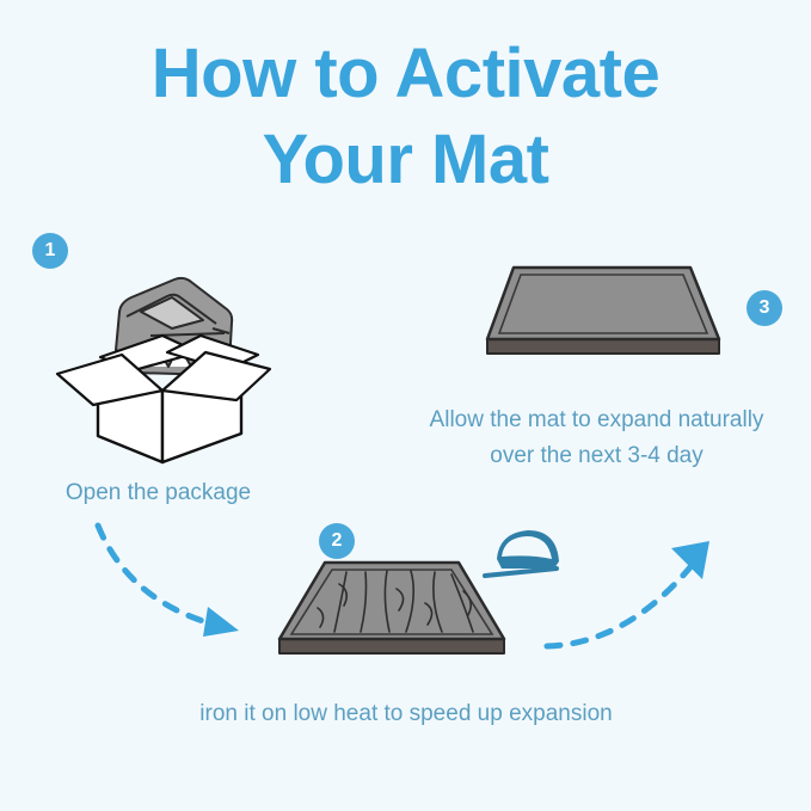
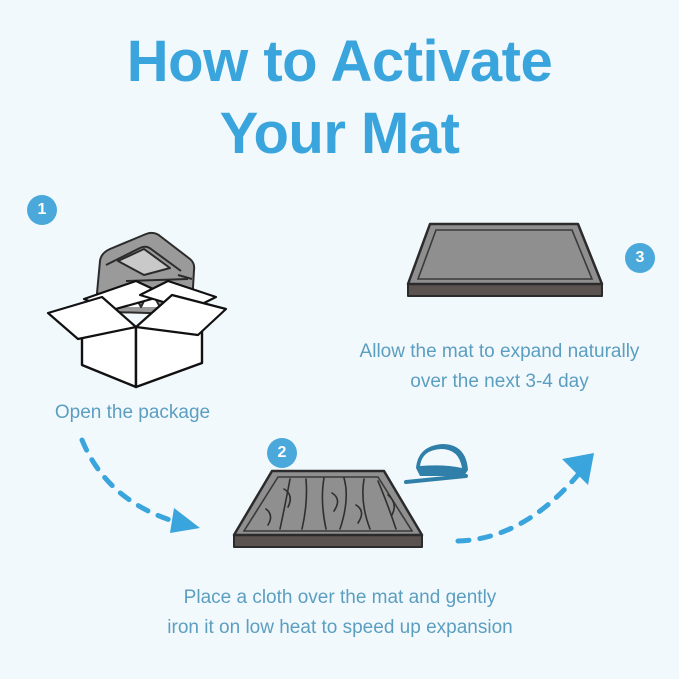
  How to Activate
  Your Mat
  1
  Open the package
  2
+ Place a cloth over the mat and gently
  iron it on low heat to speed up expansion
  3
  Allow the mat to expand naturally
  over the next 3-4 day
